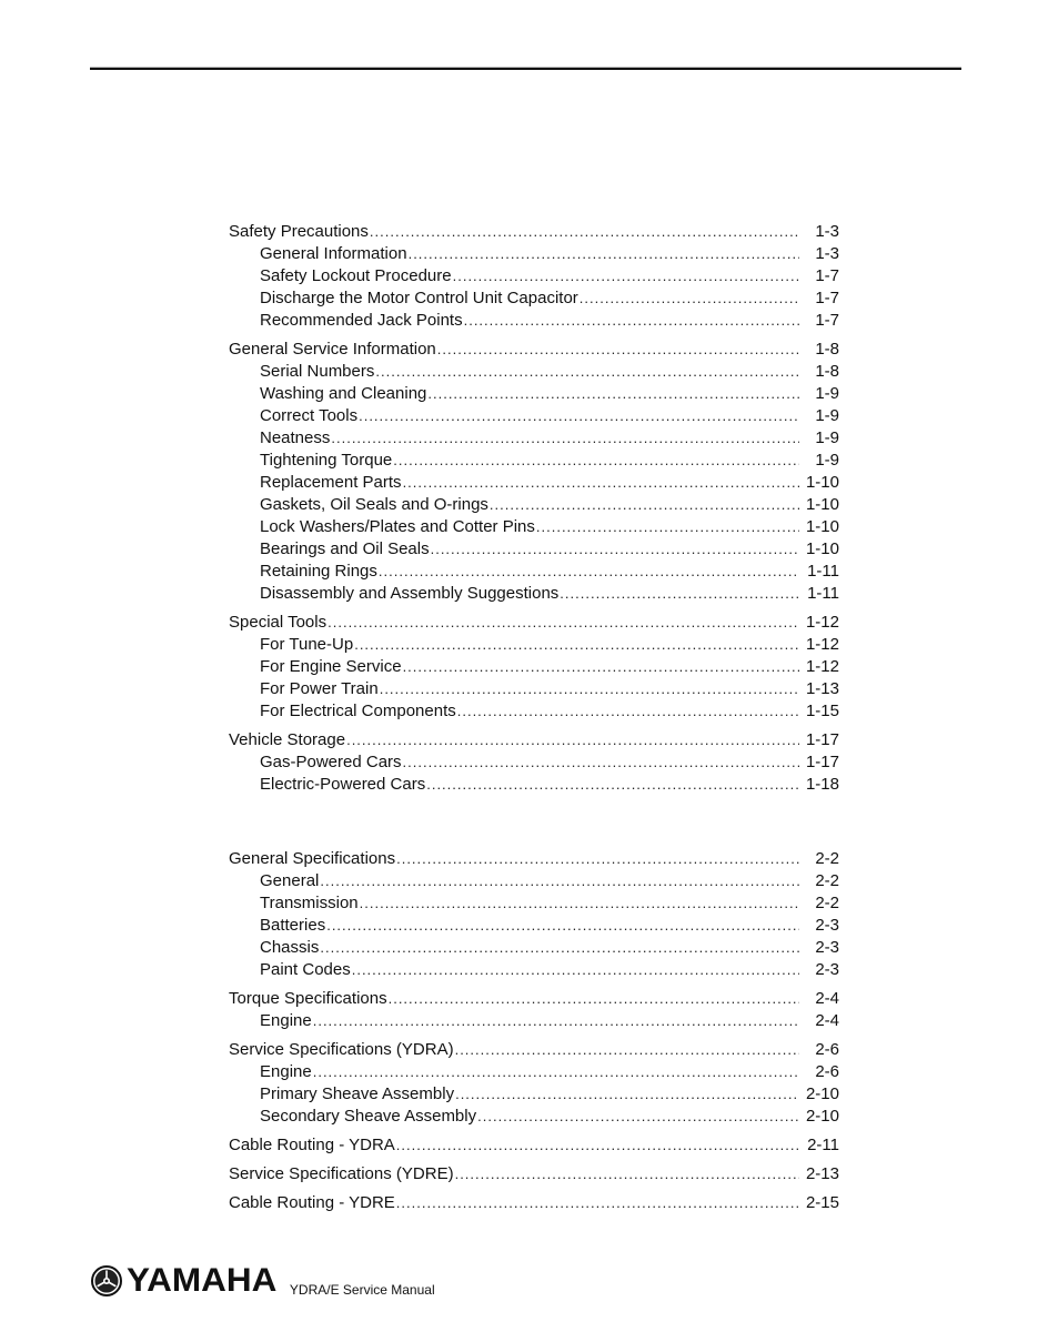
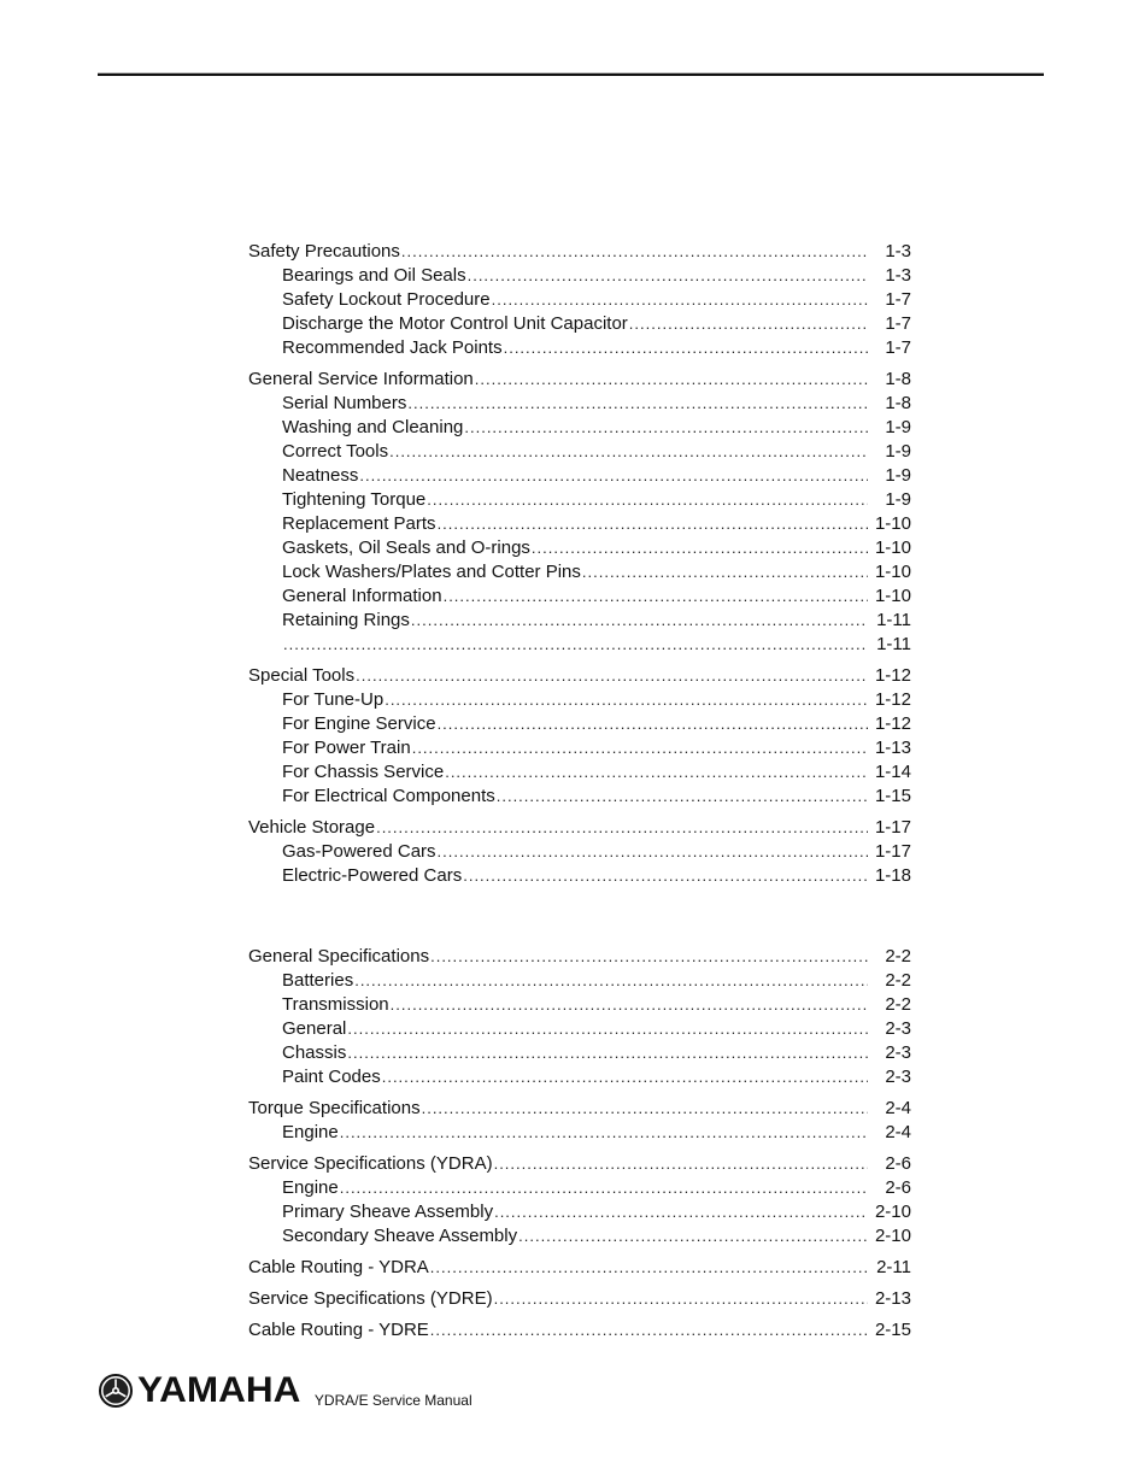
  Safety Precautions
  1-3
- General Information
+ Bearings and Oil Seals
  1-3
  Safety Lockout Procedure
  1-7
  Discharge the Motor Control Unit Capacitor
  1-7
  Recommended Jack Points
  1-7
  General Service Information
  1-8
  Serial Numbers
  1-8
  Washing and Cleaning
  1-9
  Correct Tools
  1-9
  Neatness
  1-9
  Tightening Torque
  1-9
  Replacement Parts
  1-10
  Gaskets, Oil Seals and O-rings
  1-10
  Lock Washers/Plates and Cotter Pins
  1-10
- Bearings and Oil Seals
+ General Information
  1-10
  Retaining Rings
  1-11
- Disassembly and Assembly Suggestions
  1-11
  Special Tools
  1-12
  For Tune-Up
  1-12
  For Engine Service
  1-12
  For Power Train
  1-13
+ For Chassis Service
+ 1-14
  For Electrical Components
  1-15
  Vehicle Storage
  1-17
  Gas-Powered Cars
  1-17
  Electric-Powered Cars
  1-18
  General Specifications
  2-2
- General
+ Batteries
  2-2
  Transmission
  2-2
- Batteries
+ General
  2-3
  Chassis
  2-3
  Paint Codes
  2-3
  Torque Specifications
  2-4
  Engine
  2-4
  Service Specifications (YDRA)
  2-6
  Engine
  2-6
  Primary Sheave Assembly
  2-10
  Secondary Sheave Assembly
  2-10
  Cable Routing - YDRA
  2-11
  Service Specifications (YDRE)
  2-13
  Cable Routing - YDRE
  2-15
  YAMAHA
  YDRA/E Service Manual
